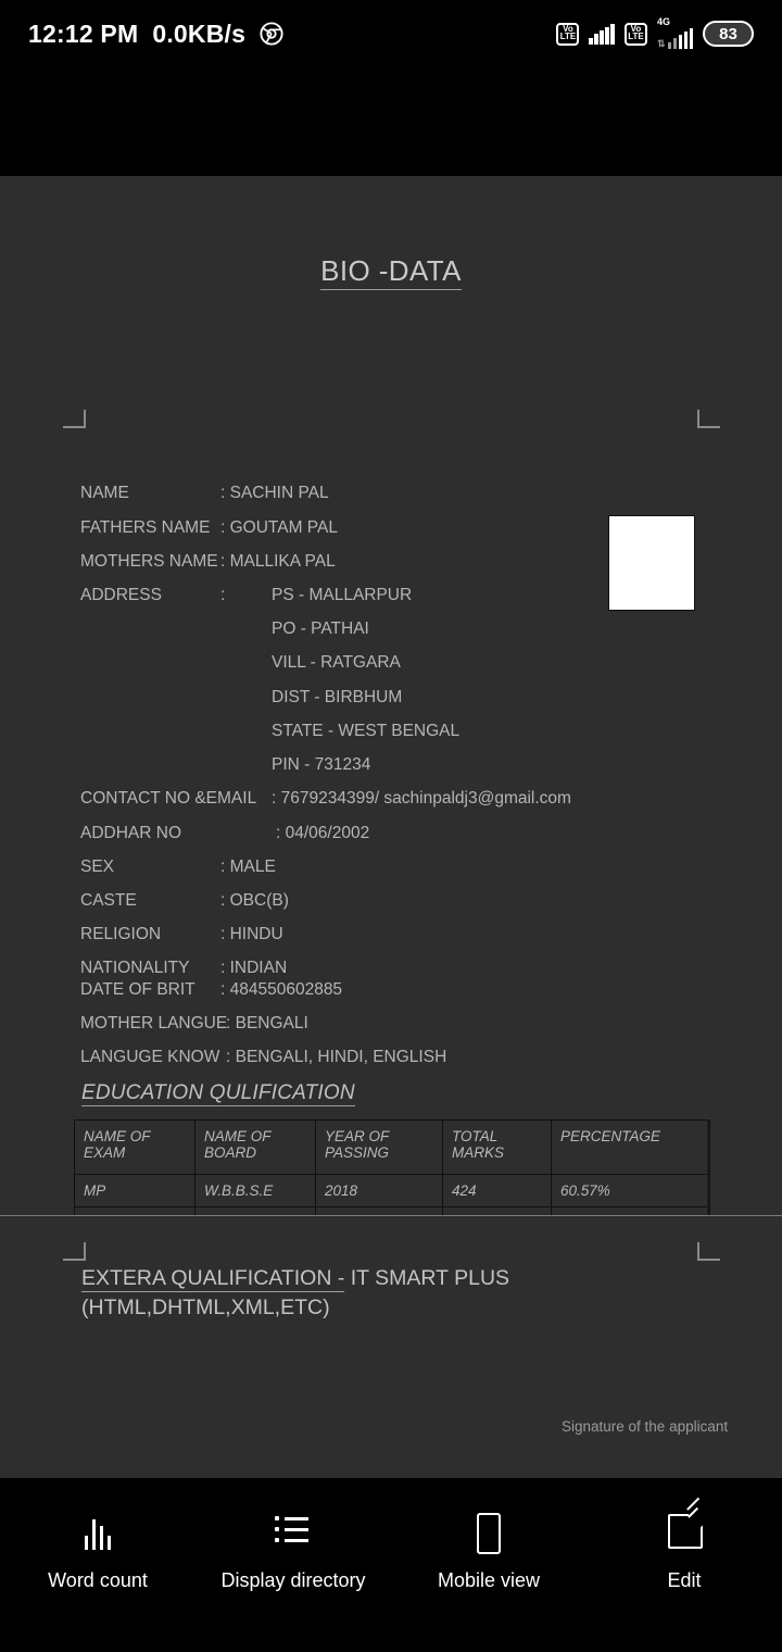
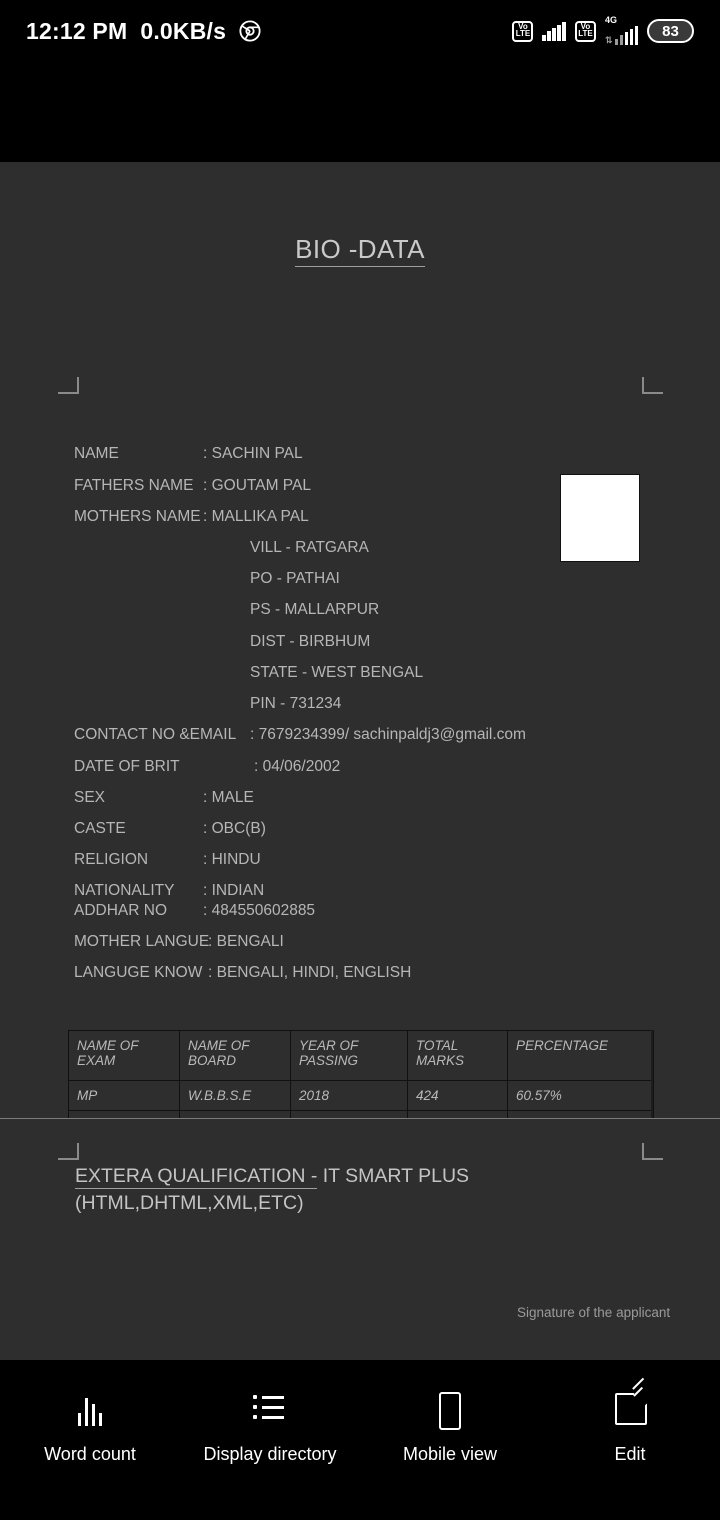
  12:12 PM
  0.0KB/s
  Vo
  LTE
  Vo
  LTE
  4G
  ⇅
  83
  BIO -DATA
  NAME : SACHIN PAL
  FATHERS NAME : GOUTAM PAL
  MOTHERS NAME : MALLIKA PAL
- ADDRESS :
- PS - MALLARPUR
+ VILL - RATGARA
  PO - PATHAI
- VILL - RATGARA
+ PS - MALLARPUR
  DIST - BIRBHUM
  STATE - WEST BENGAL
  PIN - 731234
  CONTACT NO &EMAIL : 7679234399/ sachinpaldj3@gmail.com
- ADDHAR NO : 04/06/2002
+ DATE OF BRIT : 04/06/2002
  SEX : MALE
  CASTE : OBC(B)
  RELIGION : HINDU
  NATIONALITY : INDIAN
- DATE OF BRIT : 484550602885
+ ADDHAR NO : 484550602885
  MOTHER LANGUE: BENGALI
  LANGUGE KNOW : BENGALI, HINDI, ENGLISH
- EDUCATION QULIFICATION
  NAME OF EXAM	NAME OF BOARD	YEAR OF PASSING	TOTAL MARKS	PERCENTAGE
  MP	W.B.B.S.E	2018	424	60.57%
  EXTERA QUALIFICATION - IT SMART PLUS
  (HTML,DHTML,XML,ETC)
  Signature of the applicant
  Word count
  Display directory
  Mobile view
  Edit
